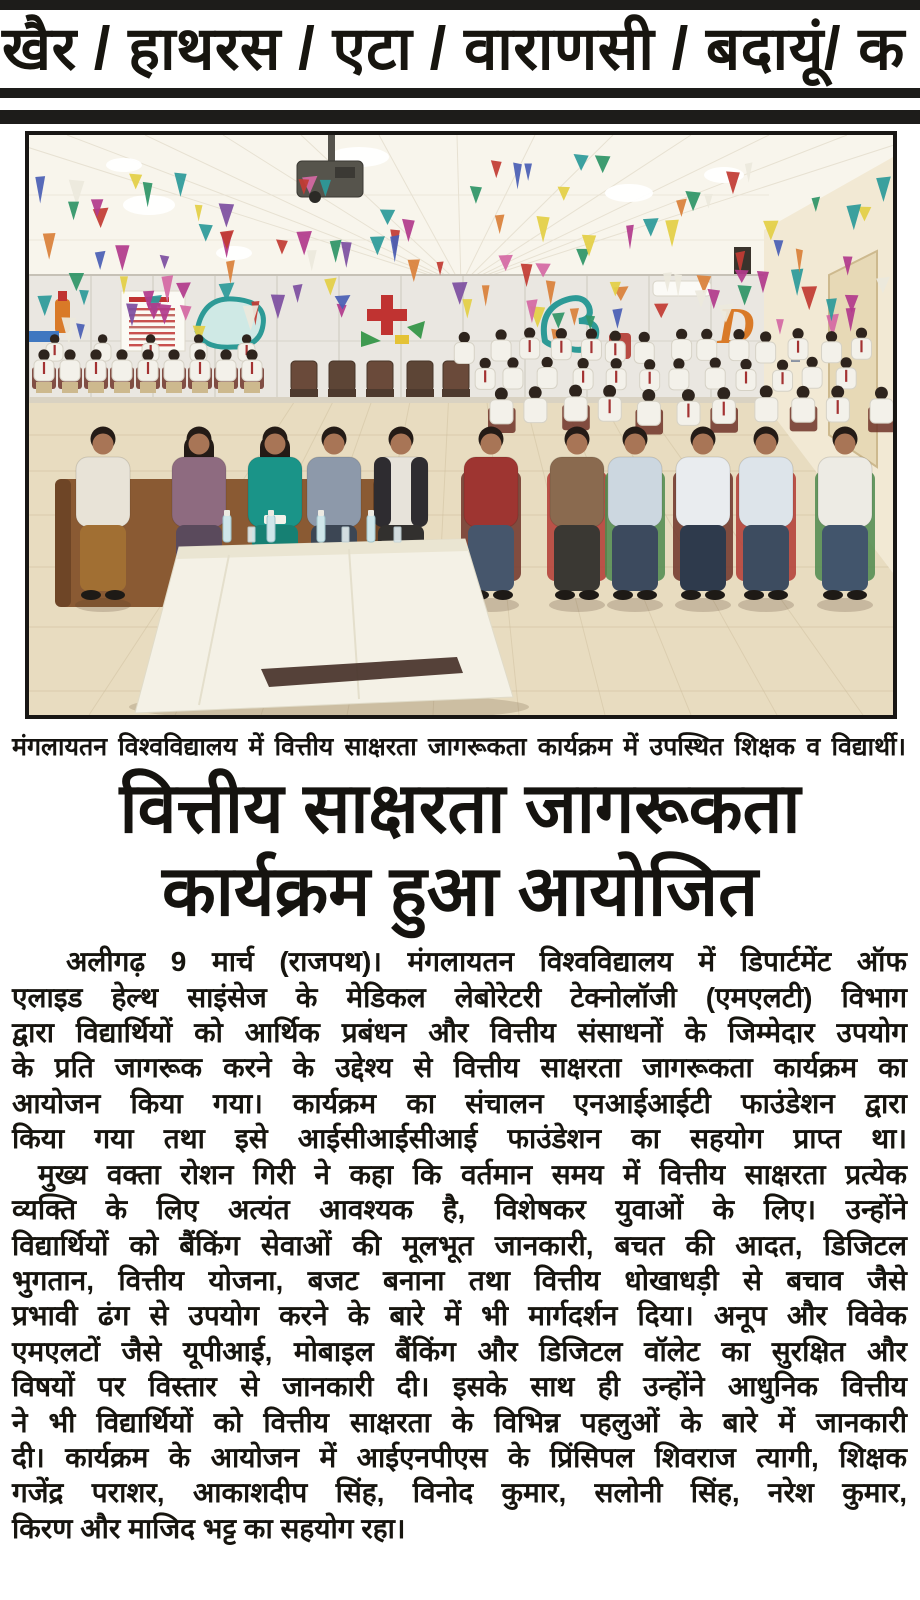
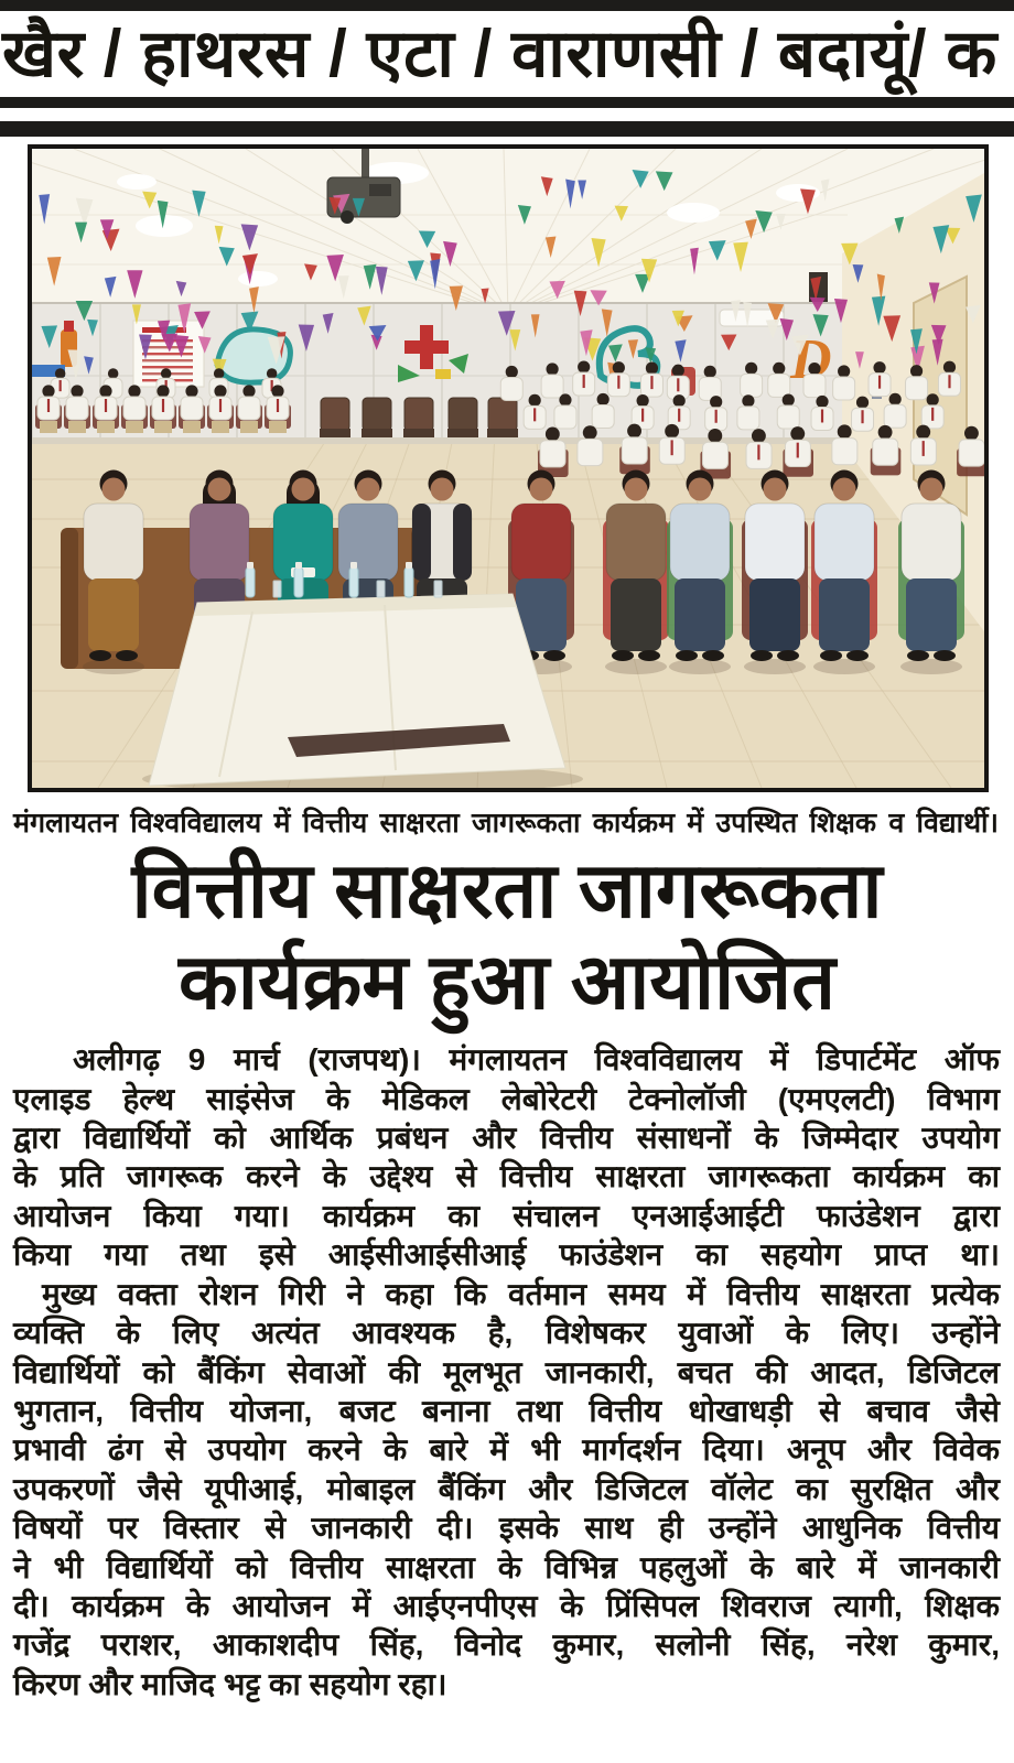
  खैर / हाथरस / एटा / वाराणसी / बदायूं/ क
  D
  मंगलायतन विश्वविद्यालय में वित्तीय साक्षरता जागरूकता कार्यक्रम में उपस्थित शिक्षक व विद्यार्थी।
  वित्तीय साक्षरता जागरूकता
  कार्यक्रम हुआ आयोजित
  अलीगढ़ 9 मार्च (राजपथ)। मंगलायतन विश्वविद्यालय में डिपार्टमेंट ऑफ
  एलाइड हेल्थ साइंसेज के मेडिकल लेबोरेटरी टेक्नोलॉजी (एमएलटी) विभाग
  द्वारा विद्यार्थियों को आर्थिक प्रबंधन और वित्तीय संसाधनों के जिम्मेदार उपयोग
  के प्रति जागरूक करने के उद्देश्य से वित्तीय साक्षरता जागरूकता कार्यक्रम का
  आयोजन किया गया। कार्यक्रम का संचालन एनआईआईटी फाउंडेशन द्वारा
  किया गया तथा इसे आईसीआईसीआई फाउंडेशन का सहयोग प्राप्त था।
  मुख्य वक्ता रोशन गिरी ने कहा कि वर्तमान समय में वित्तीय साक्षरता प्रत्येक
  व्यक्ति के लिए अत्यंत आवश्यक है, विशेषकर युवाओं के लिए। उन्होंने
  विद्यार्थियों को बैंकिंग सेवाओं की मूलभूत जानकारी, बचत की आदत, डिजिटल
  भुगतान, वित्तीय योजना, बजट बनाना तथा वित्तीय धोखाधड़ी से बचाव जैसे
  प्रभावी ढंग से उपयोग करने के बारे में भी मार्गदर्शन दिया। अनूप और विवेक
- एमएलटों जैसे यूपीआई, मोबाइल बैंकिंग और डिजिटल वॉलेट का सुरक्षित और
+ उपकरणों जैसे यूपीआई, मोबाइल बैंकिंग और डिजिटल वॉलेट का सुरक्षित और
  विषयों पर विस्तार से जानकारी दी। इसके साथ ही उन्होंने आधुनिक वित्तीय
  ने भी विद्यार्थियों को वित्तीय साक्षरता के विभिन्न पहलुओं के बारे में जानकारी
  दी। कार्यक्रम के आयोजन में आईएनपीएस के प्रिंसिपल शिवराज त्यागी, शिक्षक
  गजेंद्र पराशर, आकाशदीप सिंह, विनोद कुमार, सलोनी सिंह, नरेश कुमार,
  किरण और माजिद भट्ट का सहयोग रहा।
